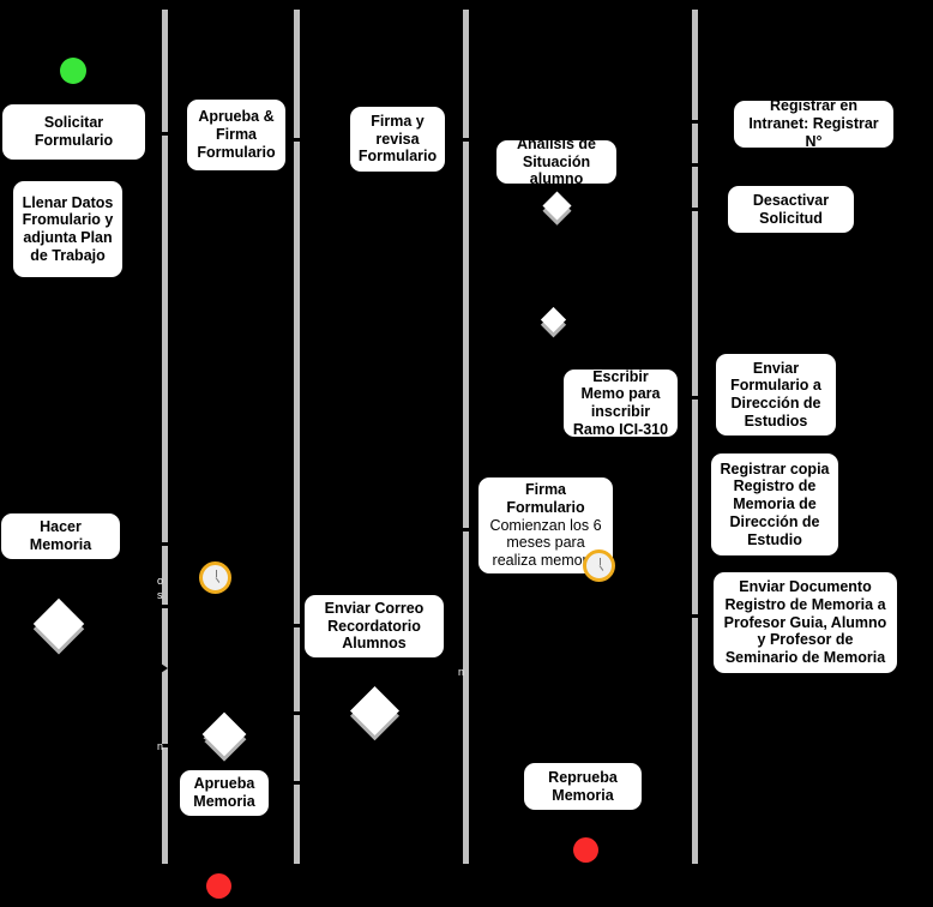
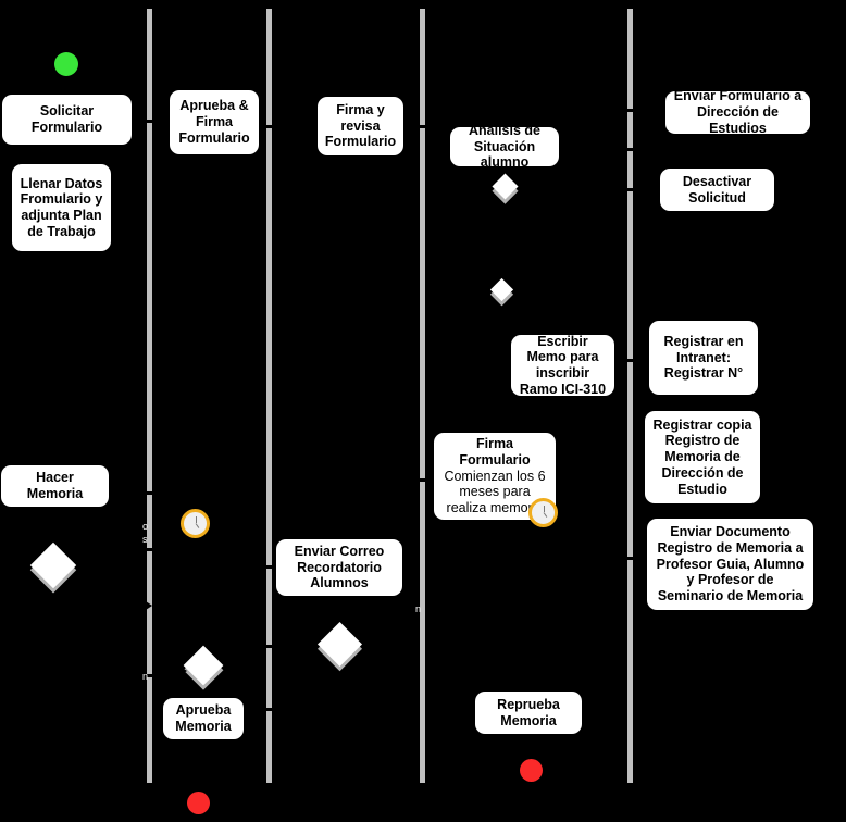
  Solicitar Formulario
  Llenar Datos Fromulario y adjunta Plan de Trabajo
  Hacer Memoria
  Aprueba & Firma Formulario
  Aprueba Memoria
  Firma y revisa Formulario
  Enviar Correo Recordatorio Alumnos
  Análisis de Situación alumno
  Escribir Memo para inscribir Ramo ICI-310
  Firma Formulario
  Comienzan los 6 meses para realiza memo
  Reprueba Memoria
- Registrar en Intranet: Registrar N°
+ Enviar Formulario a Dirección de Estudios
  Desactivar Solicitud
- Enviar Formulario a Dirección de Estudios
+ Registrar en Intranet: Registrar N°
  Registrar copia Registro de Memoria de Dirección de Estudio
  Enviar Documento Registro de Memoria a Profesor Guia, Alumno y Profesor de Seminario de Memoria
  o
  s
  n
  n
